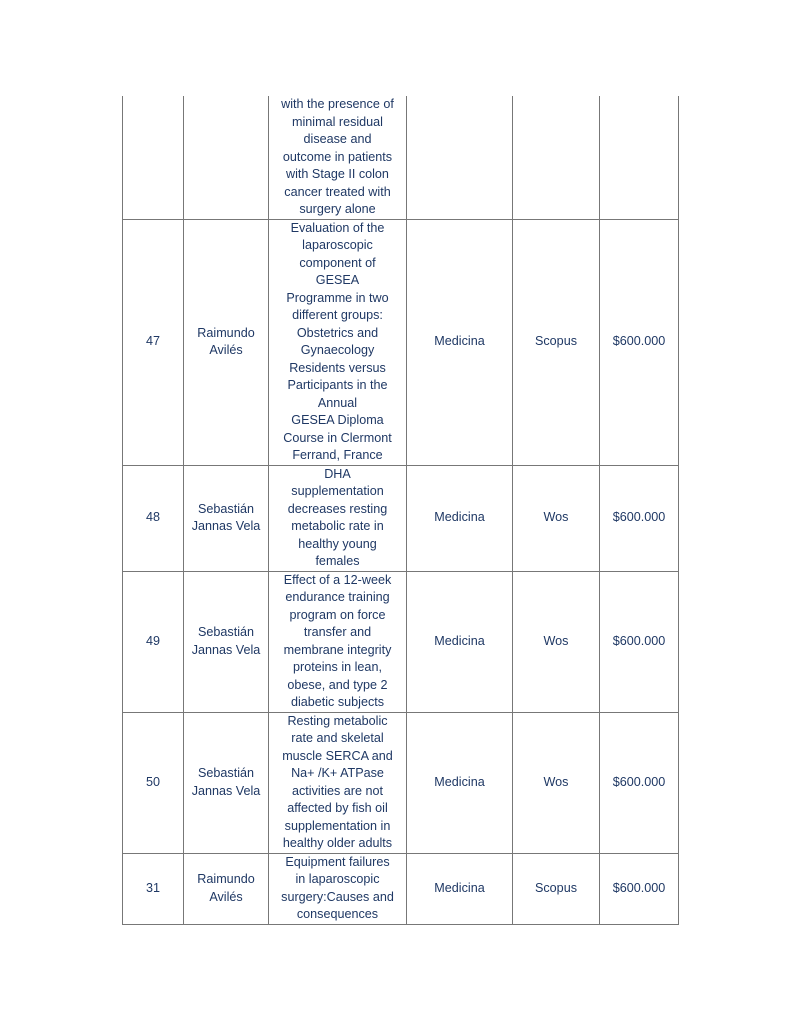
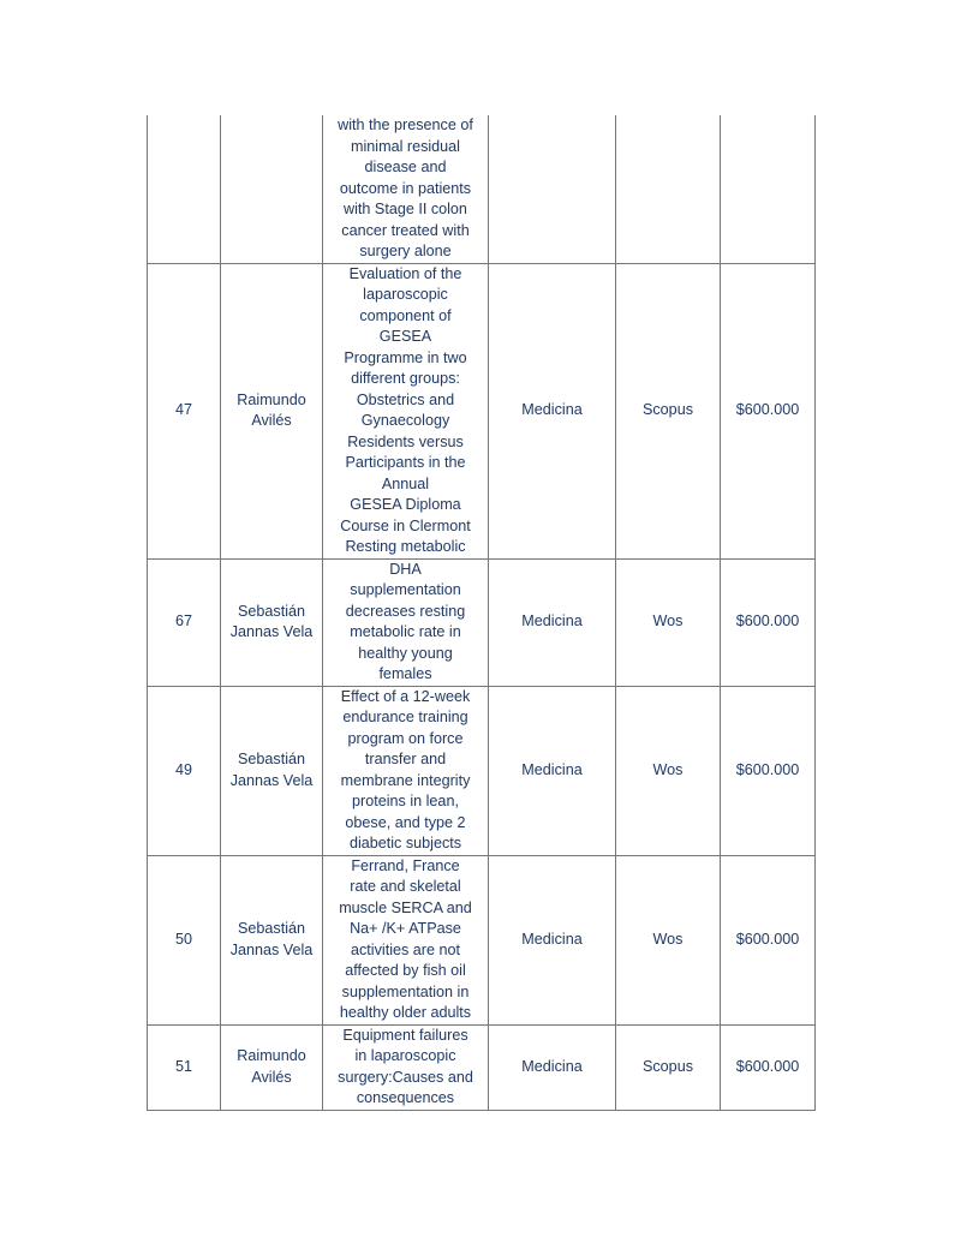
  		with the presence of minimal residual disease and outcome in patients with Stage II colon cancer treated with surgery alone
- 47	Raimundo Avilés	Evaluation of the laparoscopic component of GESEA Programme in two different groups: Obstetrics and Gynaecology Residents versus Participants in the Annual GESEA Diploma Course in Clermont Ferrand, France	Medicina	Scopus	$600.000
+ 47	Raimundo Avilés	Evaluation of the laparoscopic component of GESEA Programme in two different groups: Obstetrics and Gynaecology Residents versus Participants in the Annual GESEA Diploma Course in Clermont Resting metabolic	Medicina	Scopus	$600.000
- 48	Sebastián Jannas Vela	DHA supplementation decreases resting metabolic rate in healthy young females	Medicina	Wos	$600.000
+ 67	Sebastián Jannas Vela	DHA supplementation decreases resting metabolic rate in healthy young females	Medicina	Wos	$600.000
  49	Sebastián Jannas Vela	Effect of a 12-week endurance training program on force transfer and membrane integrity proteins in lean, obese, and type 2 diabetic subjects	Medicina	Wos	$600.000
- 50	Sebastián Jannas Vela	Resting metabolic rate and skeletal muscle SERCA and Na+ /K+ ATPase activities are not affected by fish oil supplementation in healthy older adults	Medicina	Wos	$600.000
+ 50	Sebastián Jannas Vela	Ferrand, France rate and skeletal muscle SERCA and Na+ /K+ ATPase activities are not affected by fish oil supplementation in healthy older adults	Medicina	Wos	$600.000
- 31	Raimundo Avilés	Equipment failures in laparoscopic surgery:Causes and consequences	Medicina	Scopus	$600.000
+ 51	Raimundo Avilés	Equipment failures in laparoscopic surgery:Causes and consequences	Medicina	Scopus	$600.000
